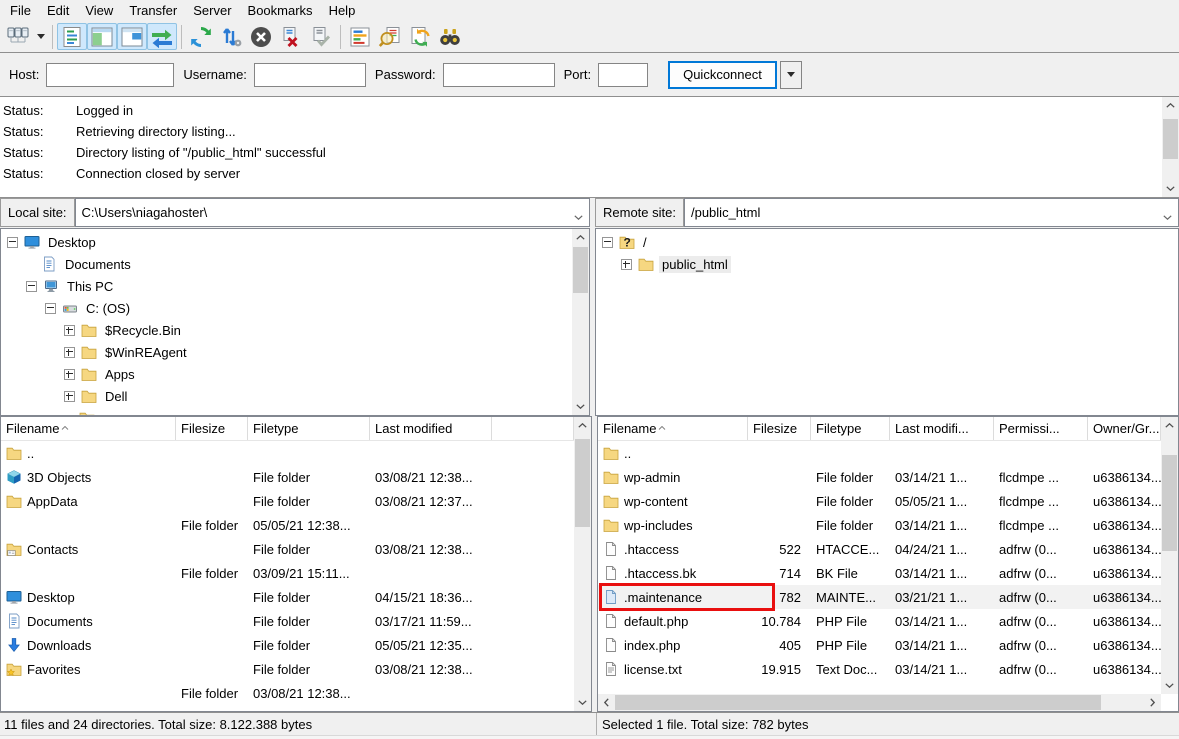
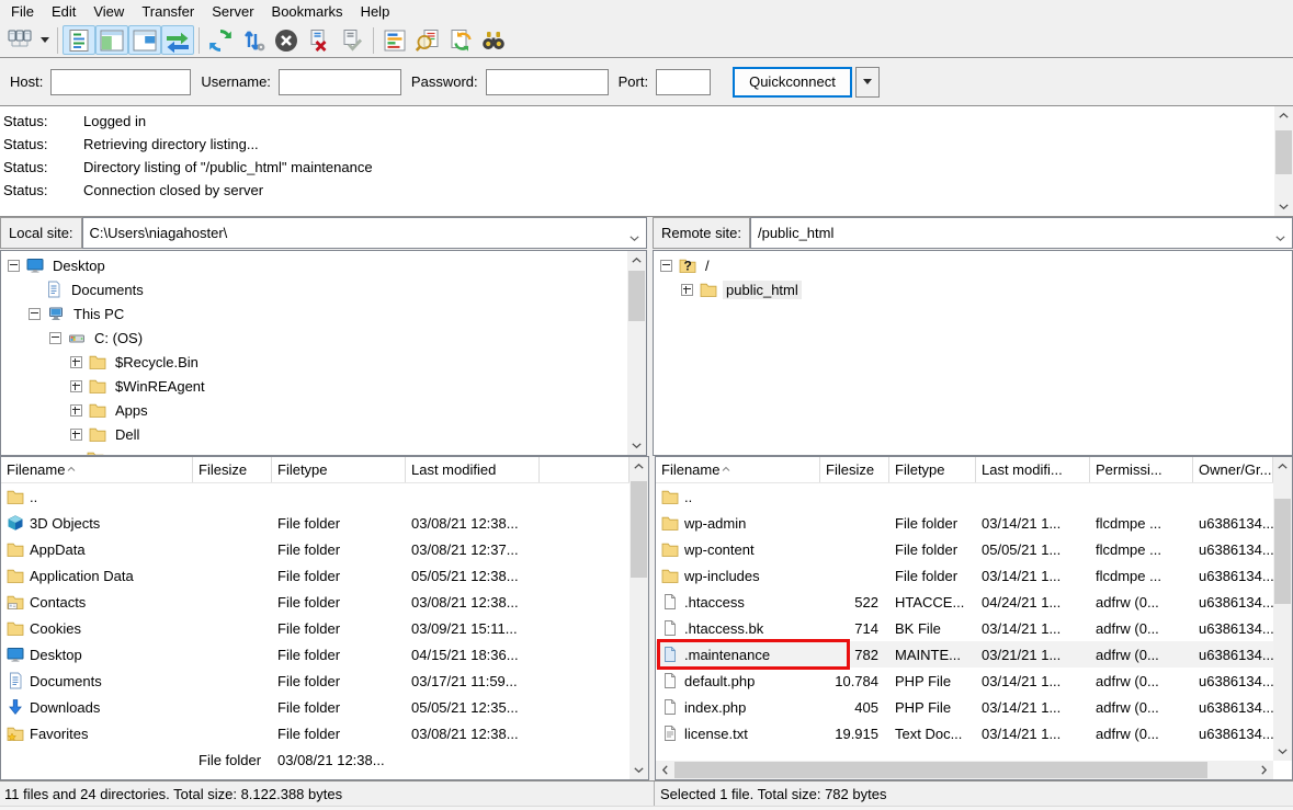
  File
  Edit
  View
  Transfer
  Server
  Bookmarks
  Help
  Host:
  Username:
  Password:
  Port:
  Quickconnect
  Status:
  Logged in
  Status:
  Retrieving directory listing...
  Status:
- Directory listing of "/public_html" successful
+ Directory listing of "/public_html" maintenance
  Status:
  Connection closed by server
  Local site:
  C:\Users\niagahoster\
  Desktop
  Documents
  This PC
  C: (OS)
  $Recycle.Bin
  $WinREAgent
  Apps
  Dell
  Remote site:
  /public_html
  ?
  /
  public_html
  Filename
  Filesize
  Filetype
  Last modified
  ..
  3D Objects
  File folder
  03/08/21 12:38...
  AppData
  File folder
  03/08/21 12:37...
+ Application Data
  File folder
  05/05/21 12:38...
  Contacts
  File folder
  03/08/21 12:38...
+ Cookies
  File folder
  03/09/21 15:11...
  Desktop
  File folder
  04/15/21 18:36...
  Documents
  File folder
  03/17/21 11:59...
  Downloads
  File folder
  05/05/21 12:35...
  Favorites
  File folder
  03/08/21 12:38...
  File folder
  03/08/21 12:38...
  Filename
  Filesize
  Filetype
  Last modifi...
  Permissi...
  Owner/Gr...
  ..
  wp-admin
  File folder
  03/14/21 1...
  flcdmpe ...
  u6386134...
  wp-content
  File folder
  05/05/21 1...
  flcdmpe ...
  u6386134...
  wp-includes
  File folder
  03/14/21 1...
  flcdmpe ...
  u6386134...
  .htaccess
  522
  HTACCE...
  04/24/21 1...
  adfrw (0...
  u6386134...
  .htaccess.bk
  714
  BK File
  03/14/21 1...
  adfrw (0...
  u6386134...
  .maintenance
  782
  MAINTE...
  03/21/21 1...
  adfrw (0...
  u6386134...
  default.php
  10.784
  PHP File
  03/14/21 1...
  adfrw (0...
  u6386134...
  index.php
  405
  PHP File
  03/14/21 1...
  adfrw (0...
  u6386134...
  license.txt
  19.915
  Text Doc...
  03/14/21 1...
  adfrw (0...
  u6386134...
  11 files and 24 directories. Total size: 8.122.388 bytes
  Selected 1 file. Total size: 782 bytes
